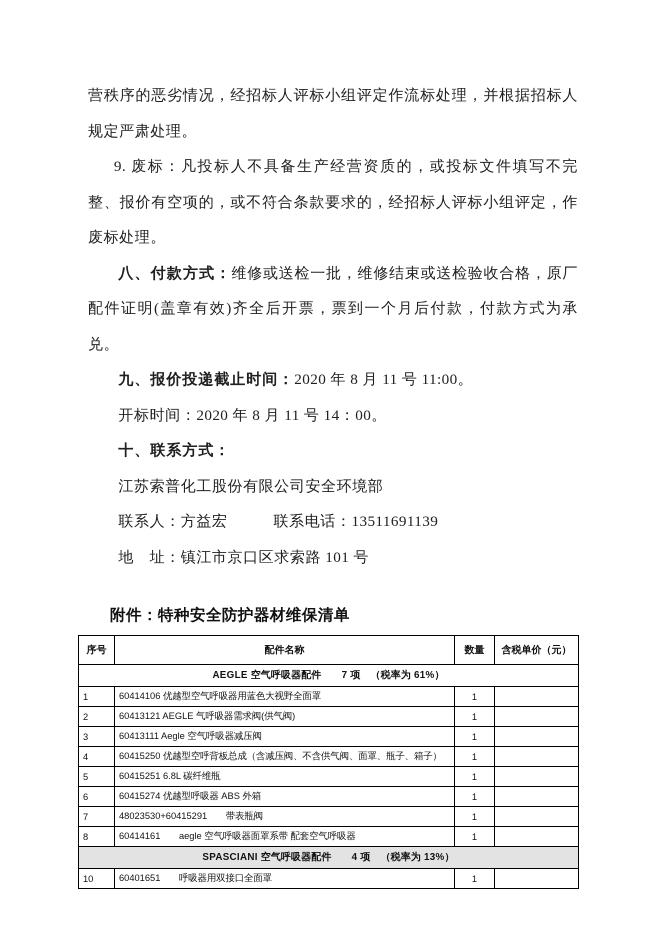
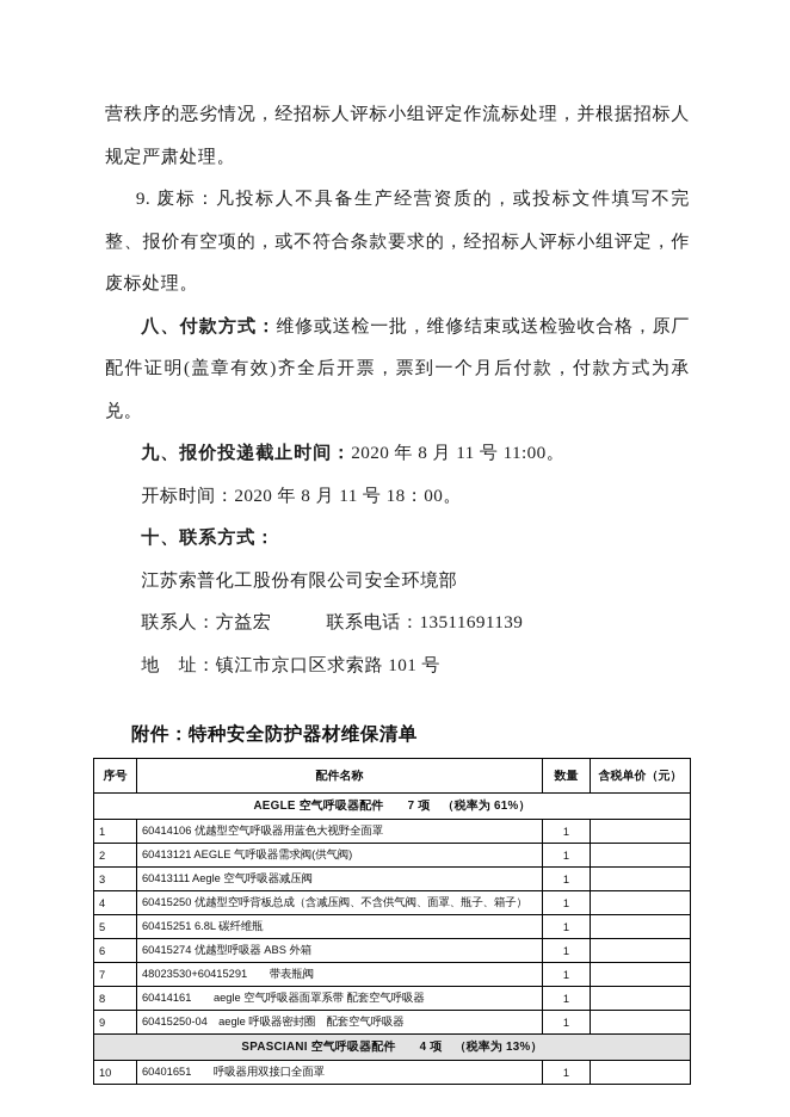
  营秩序的恶劣情况，经招标人评标小组评定作流标处理，并根据招标人规定严肃处理。
  9. 废标：凡投标人不具备生产经营资质的，或投标文件填写不完整、报价有空项的，或不符合条款要求的，经招标人评标小组评定，作废标处理。
  八、付款方式：维修或送检一批，维修结束或送检验收合格，原厂配件证明(盖章有效)齐全后开票，票到一个月后付款，付款方式为承兑。
  九、报价投递截止时间：2020 年 8 月 11 号 11:00。
- 开标时间：2020 年 8 月 11 号 14：00。
+ 开标时间：2020 年 8 月 11 号 18：00。
  十、联系方式：
  江苏索普化工股份有限公司安全环境部
  联系人：方益宏 联系电话：13511691139
  地 址：镇江市京口区求索路 101 号
  附件：特种安全防护器材维保清单
  序号	配件名称	数量	含税单价（元）
  AEGLE 空气呼吸器配件 7 项 （税率为 61%）
  1	60414106 优越型空气呼吸器用蓝色大视野全面罩	1
  2	60413121 AEGLE 气呼吸器需求阀(供气阀)	1
  3	60413111 Aegle 空气呼吸器减压阀	1
  4	60415250 优越型空呼背板总成（含减压阀、不含供气阀、面罩、瓶子、箱子）	1
  5	60415251 6.8L 碳纤维瓶	1
  6	60415274 优越型呼吸器 ABS 外箱	1
  7	48023530+60415291 带表瓶阀	1
  8	60414161 aegle 空气呼吸器面罩系带 配套空气呼吸器	1
+ 9	60415250-04 aegle 呼吸器密封圈 配套空气呼吸器	1
  SPASCIANI 空气呼吸器配件 4 项 （税率为 13%）
  10	60401651 呼吸器用双接口全面罩	1
